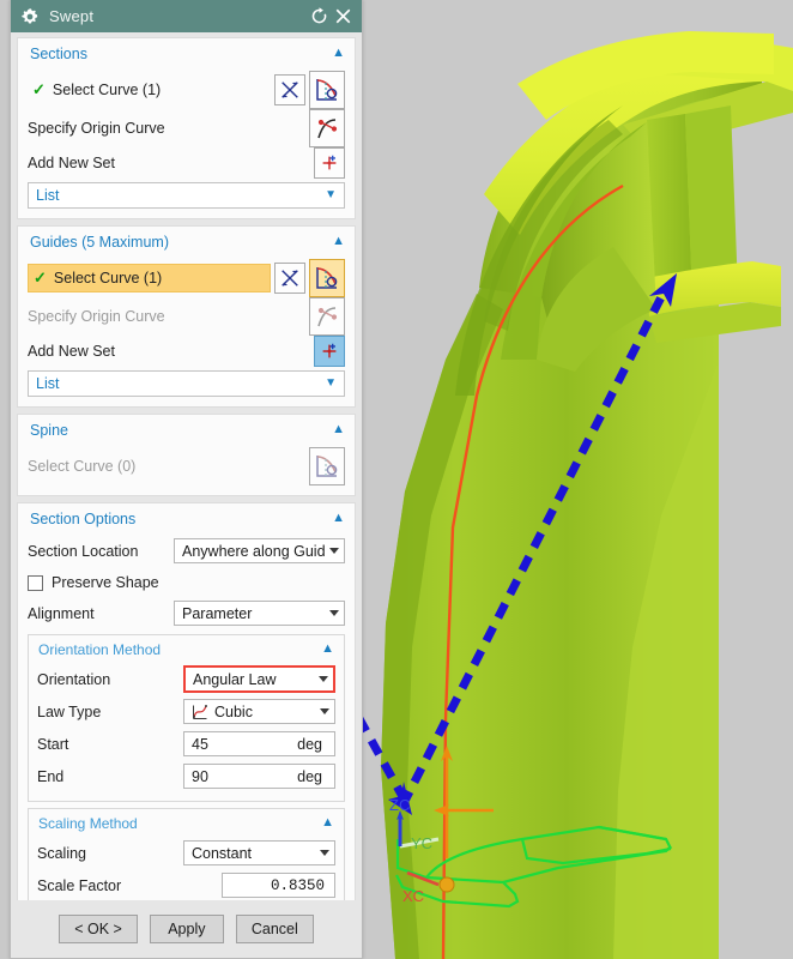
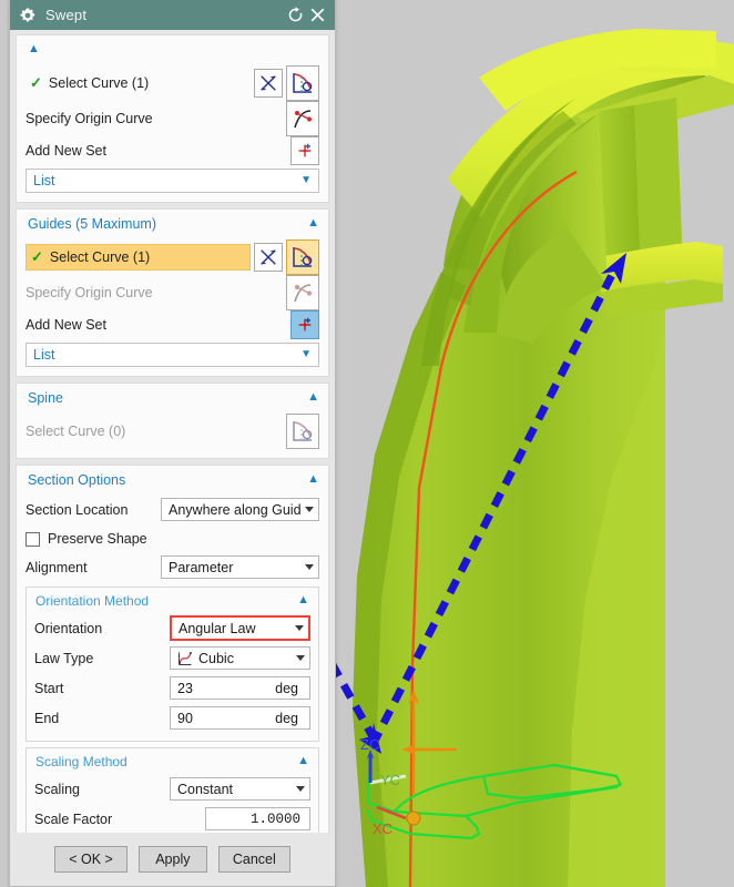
  ZC
  YC
  XC
  Swept
- Sections
  ▲
  ✓
  Select Curve (1)
  Specify Origin Curve
  Add New Set
  List
  ▼
  Guides (5 Maximum)
  ▲
  ✓
  Select Curve (1)
  Specify Origin Curve
  Add New Set
  List
  ▼
  Spine
  ▲
  Select Curve (0)
  Section Options
  ▲
  Section Location
  Anywhere along Guid
  Preserve Shape
  Alignment
  Parameter
  Orientation Method
  ▲
  Orientation
  Angular Law
  Law Type
  Cubic
  Start
- 45
+ 23
  deg
  End
  90
  deg
  Scaling Method
  ▲
  Scaling
  Constant
  Scale Factor
- 0.8350
+ 1.0000
  < OK >
  Apply
  Cancel
